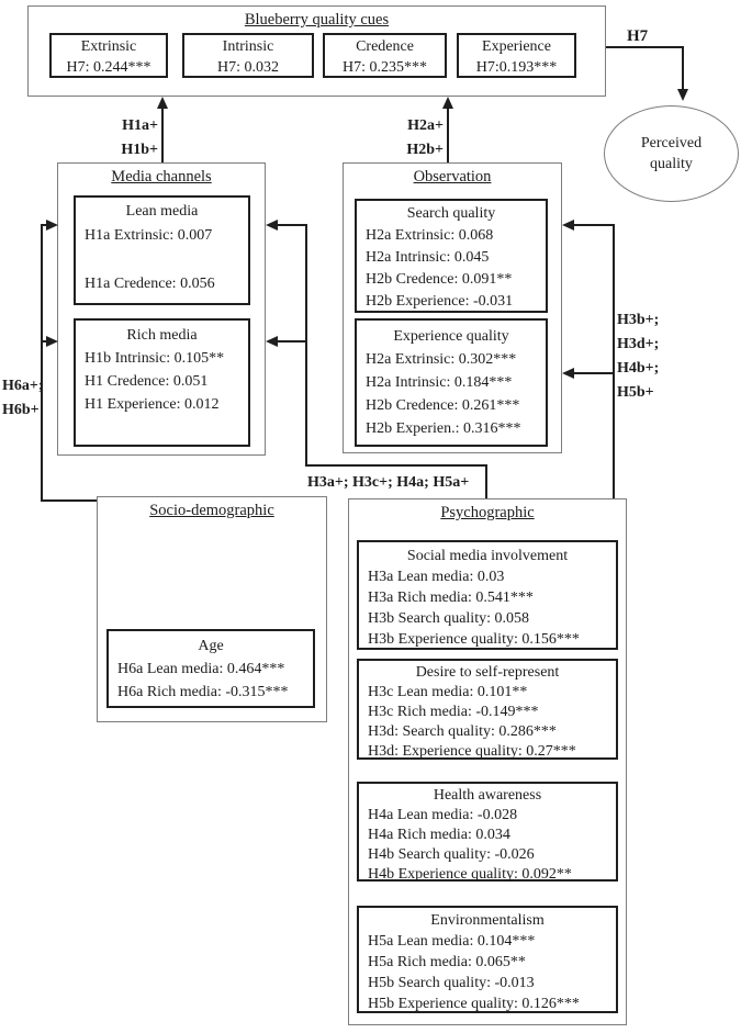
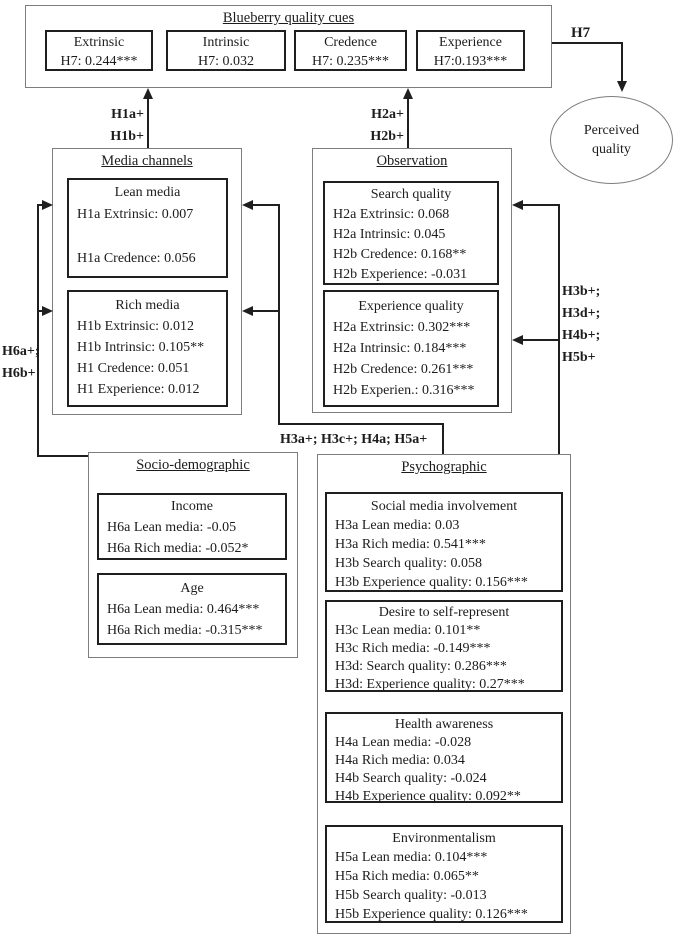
  Blueberry quality cues
  Extrinsic
  H7: 0.244***
  Intrinsic
  H7: 0.032
  Credence
  H7: 0.235***
  Experience
  H7:0.193***
  H7
  Perceived
  quality
  H1a+
  H1b+
  H2a+
  H2b+
  Media channels
  Lean media
  H1a Extrinsic: 0.007
  H1a Credence: 0.056
  Rich media
+ H1b Extrinsic: 0.012
  H1b Intrinsic: 0.105**
  H1 Credence: 0.051
  H1 Experience: 0.012
  Observation
  Search quality
  H2a Extrinsic: 0.068
  H2a Intrinsic: 0.045
- H2b Credence: 0.091**
+ H2b Credence: 0.168**
  H2b Experience: -0.031
  Experience quality
  H2a Extrinsic: 0.302***
  H2a Intrinsic: 0.184***
  H2b Credence: 0.261***
  H2b Experien.: 0.316***
  H6a+;
  H6b+
  H3a+; H3c+; H4a; H5a+
  H3b+;
  H3d+;
  H4b+;
  H5b+
  Socio-demographic
+ Income
+ H6a Lean media: -0.05
+ H6a Rich media: -0.052*
  Age
  H6a Lean media: 0.464***
  H6a Rich media: -0.315***
  Psychographic
  Social media involvement
  H3a Lean media: 0.03
  H3a Rich media: 0.541***
  H3b Search quality: 0.058
  H3b Experience quality: 0.156***
  Desire to self-represent
  H3c Lean media: 0.101**
  H3c Rich media: -0.149***
  H3d: Search quality: 0.286***
  H3d: Experience quality: 0.27***
  Health awareness
  H4a Lean media: -0.028
  H4a Rich media: 0.034
- H4b Search quality: -0.026
+ H4b Search quality: -0.024
  H4b Experience quality: 0.092**
  Environmentalism
  H5a Lean media: 0.104***
  H5a Rich media: 0.065**
  H5b Search quality: -0.013
  H5b Experience quality: 0.126***
